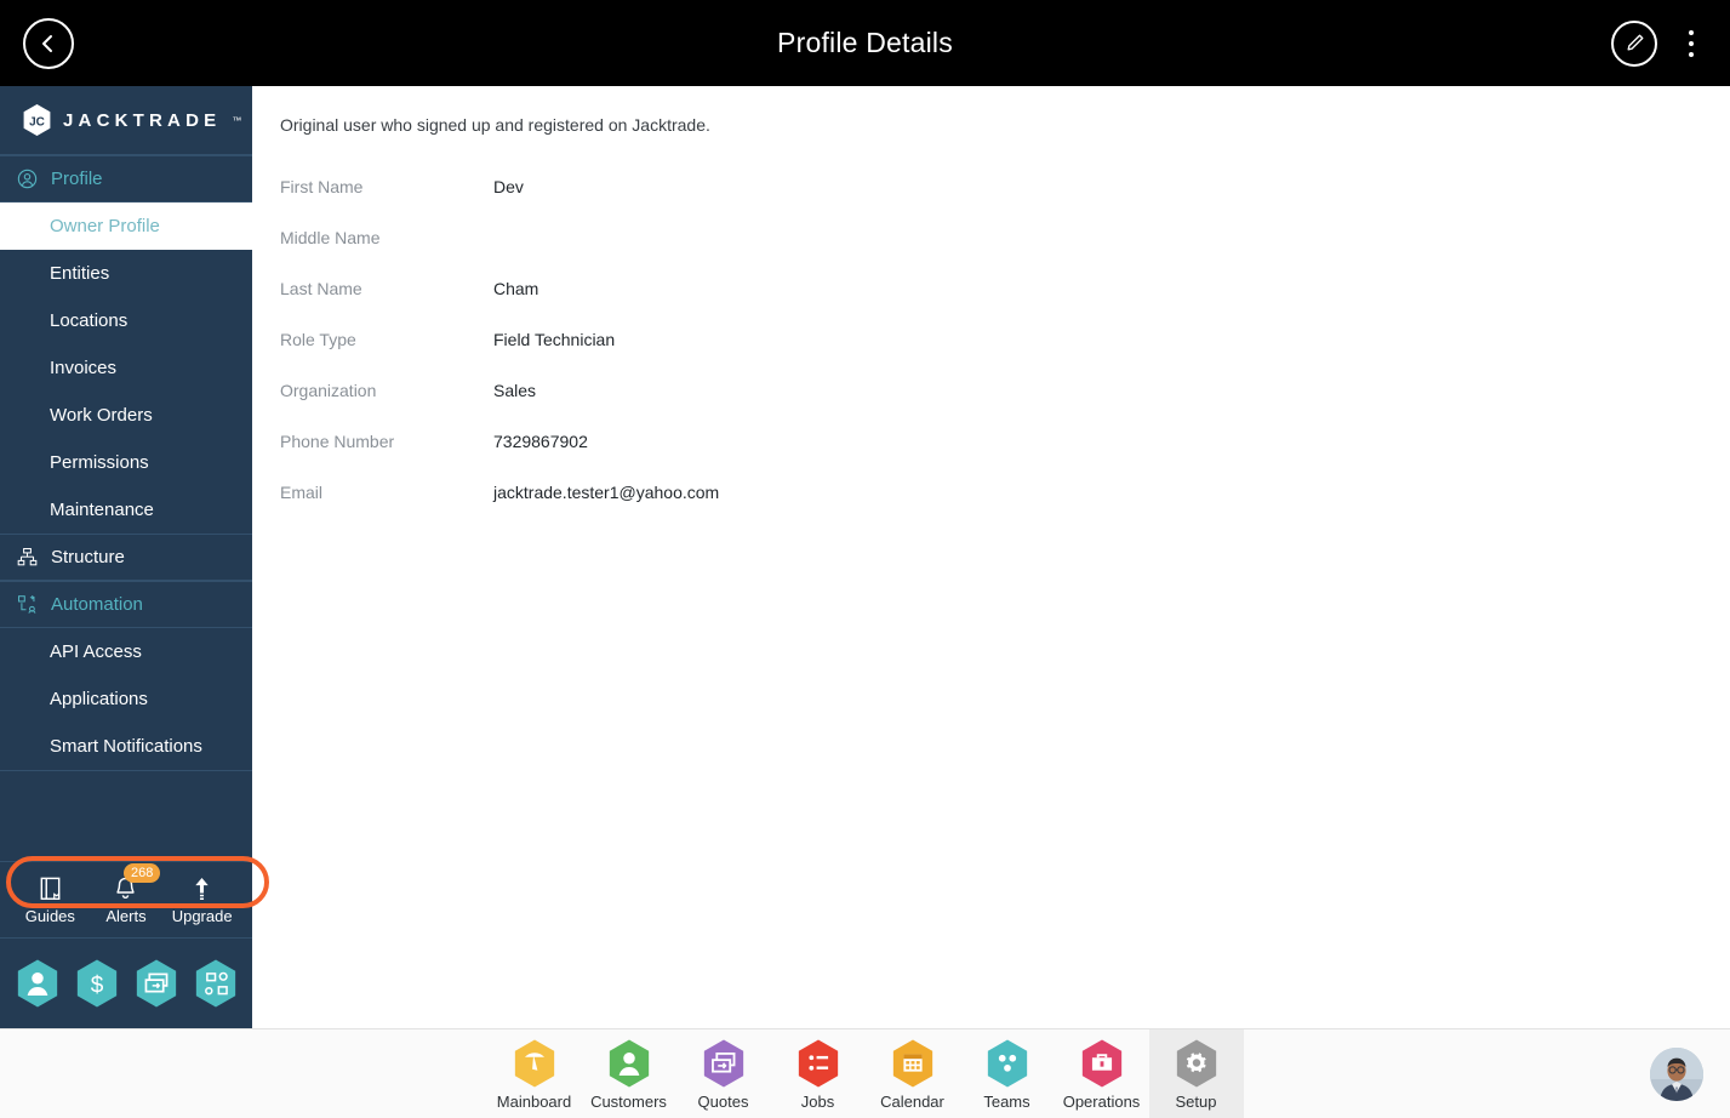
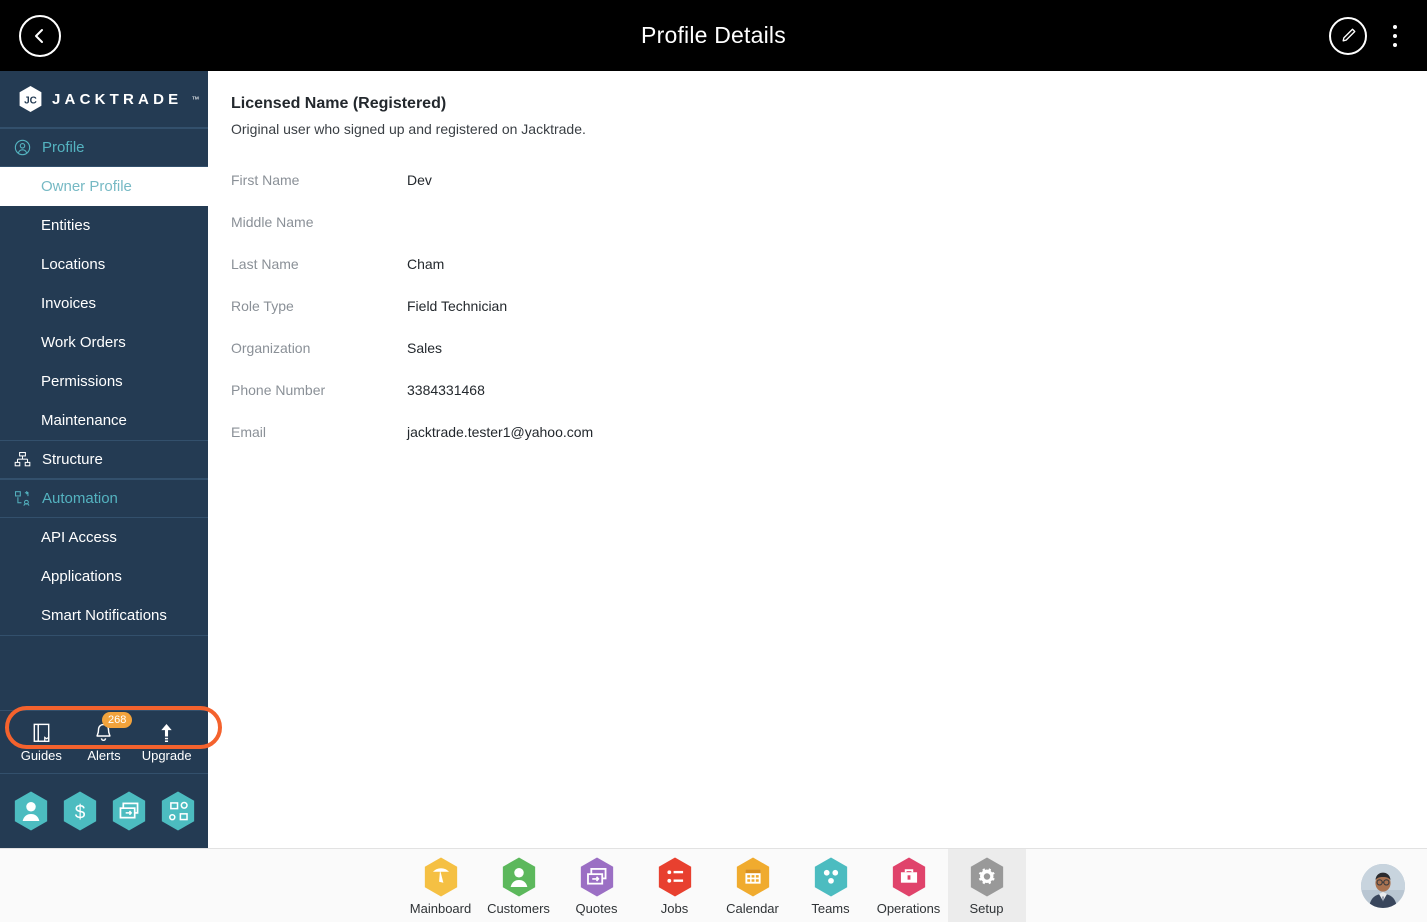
  Profile Details
  JC
  JACKTRADE
  ™
  Profile
  Owner Profile
  Entities
  Locations
  Invoices
  Work Orders
  Permissions
  Maintenance
  Structure
  Automation
  API Access
  Applications
  Smart Notifications
  Guides
  268
  Alerts
  Upgrade
  $
+ Licensed Name (Registered)
  Original user who signed up and registered on Jacktrade.
  First Name
  Dev
  Middle Name
  Last Name
  Cham
  Role Type
  Field Technician
  Organization
  Sales
  Phone Number
- 7329867902
+ 3384331468
  Email
  jacktrade.tester1@yahoo.com
  Mainboard
  Customers
  Quotes
  Jobs
  Calendar
  Teams
  Operations
  Setup
